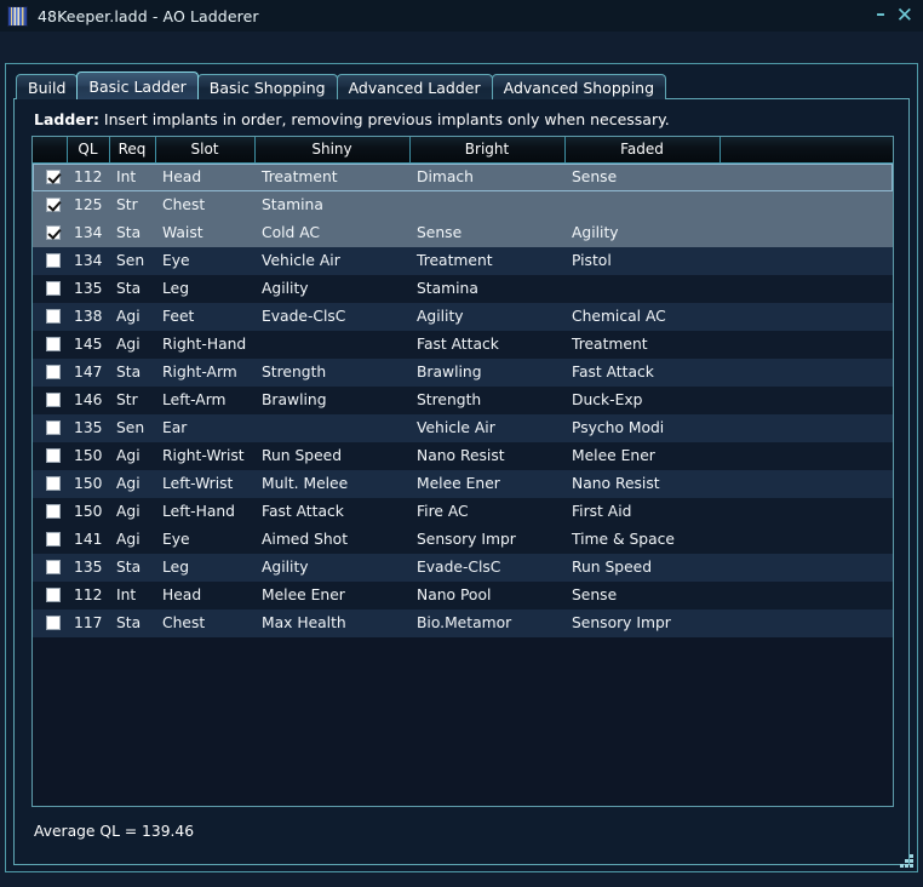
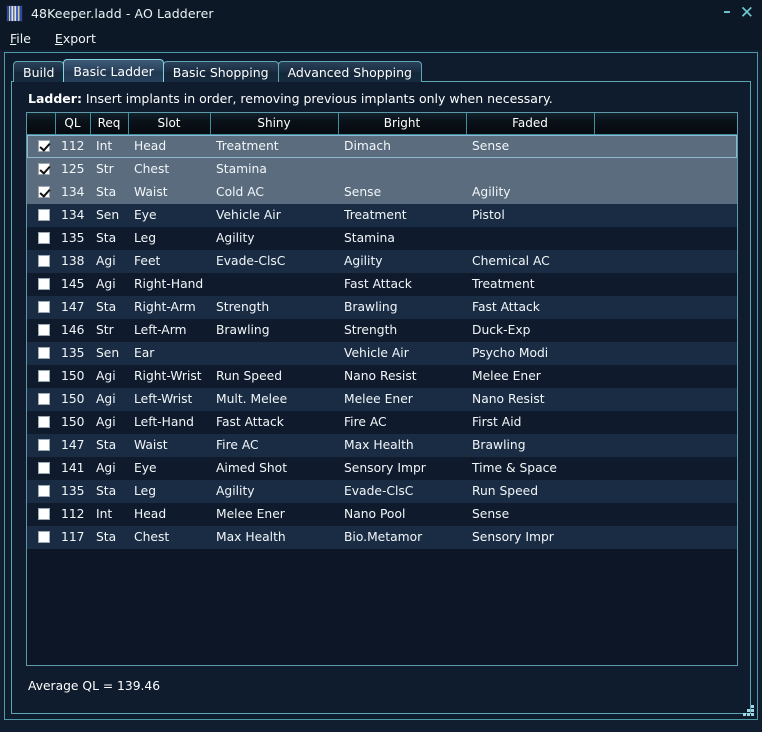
  48Keeper.ladd - AO Ladderer
  –
  ✕
+ File
+ Export
  Build
  Basic Ladder
  Basic Shopping
- Advanced Ladder
  Advanced Shopping
  Ladder: Insert implants in order, removing previous implants only when necessary.
  	QL	Req	Slot	Shiny	Bright	Faded
  	112	Int	Head	Treatment	Dimach	Sense
  	125	Str	Chest	Stamina
  	134	Sta	Waist	Cold AC	Sense	Agility
  	134	Sen	Eye	Vehicle Air	Treatment	Pistol
  	135	Sta	Leg	Agility	Stamina
  	138	Agi	Feet	Evade-ClsC	Agility	Chemical AC
  	145	Agi	Right-Hand		Fast Attack	Treatment
  	147	Sta	Right-Arm	Strength	Brawling	Fast Attack
  	146	Str	Left-Arm	Brawling	Strength	Duck-Exp
  	135	Sen	Ear		Vehicle Air	Psycho Modi
  	150	Agi	Right-Wrist	Run Speed	Nano Resist	Melee Ener
  	150	Agi	Left-Wrist	Mult. Melee	Melee Ener	Nano Resist
  	150	Agi	Left-Hand	Fast Attack	Fire AC	First Aid
+ 	147	Sta	Waist	Fire AC	Max Health	Brawling
  	141	Agi	Eye	Aimed Shot	Sensory Impr	Time & Space
  	135	Sta	Leg	Agility	Evade-ClsC	Run Speed
  	112	Int	Head	Melee Ener	Nano Pool	Sense
  	117	Sta	Chest	Max Health	Bio.Metamor	Sensory Impr
  Average QL = 139.46
